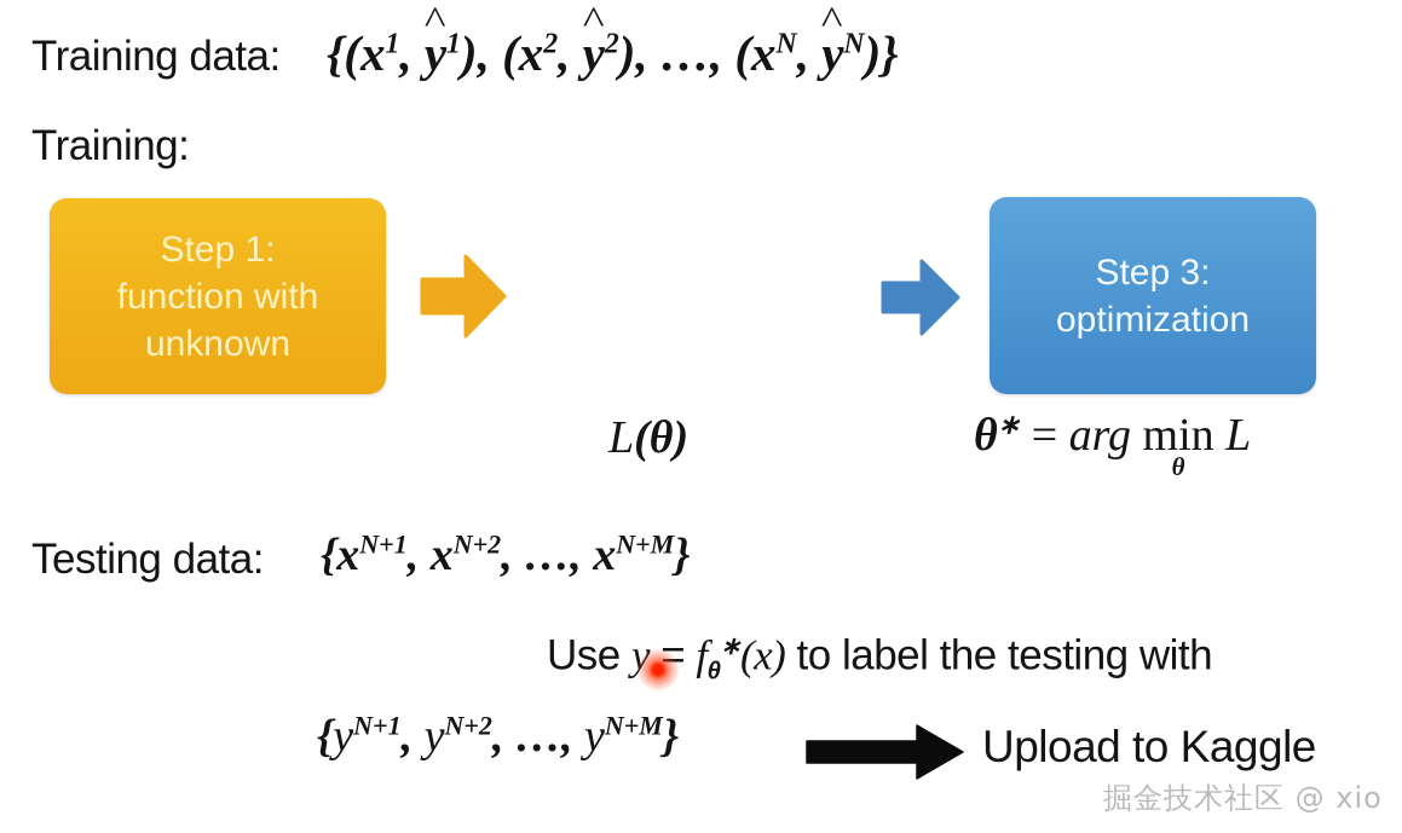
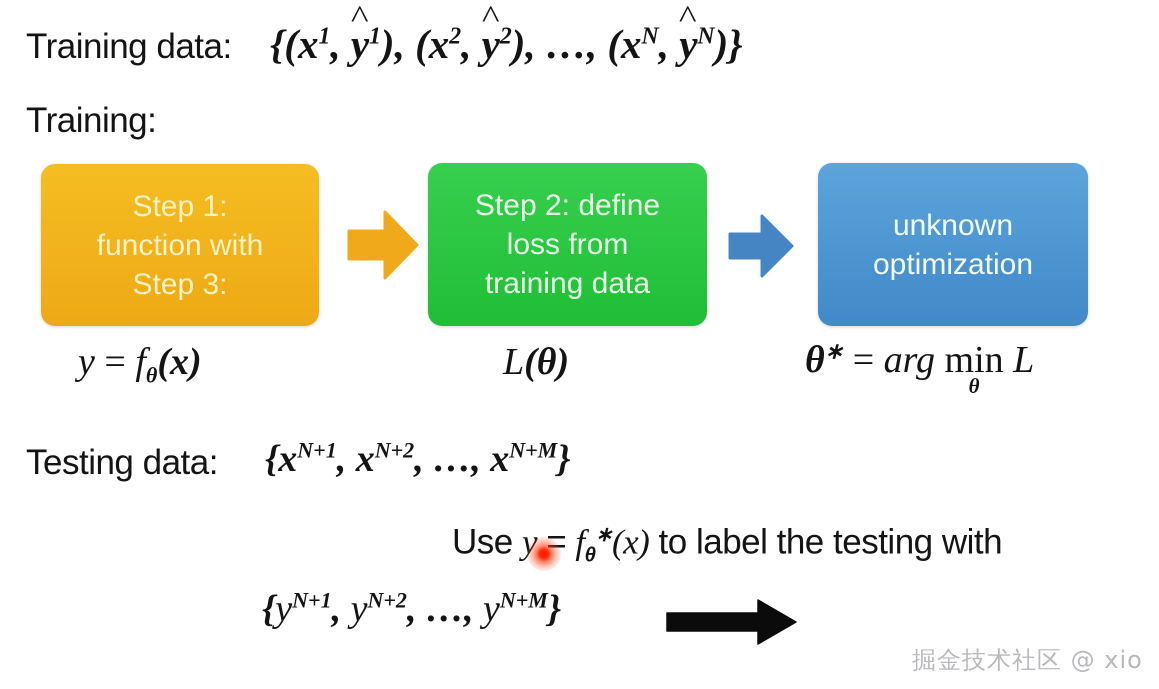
  Training data:
  {(x1, y1), (x2, y2), …, (xN, yN)}
  Training:
  Step 1:
  function with
- unknown
+ Step 3:
+ Step 2: define
+ loss from
+ training data
- Step 3:
+ unknown
  optimization
+ y = fθ(x)
  L(θ)
  θ∗ = arg
  min
  θ
  L
  Testing data:
  {xN+1, xN+2, …, xN+M}
  Use y fθ∗(x) to label the testing with
  {yN+1, yN+2, …, yN+M}
- Upload to Kaggle
  掘金技术社区 @ xio
